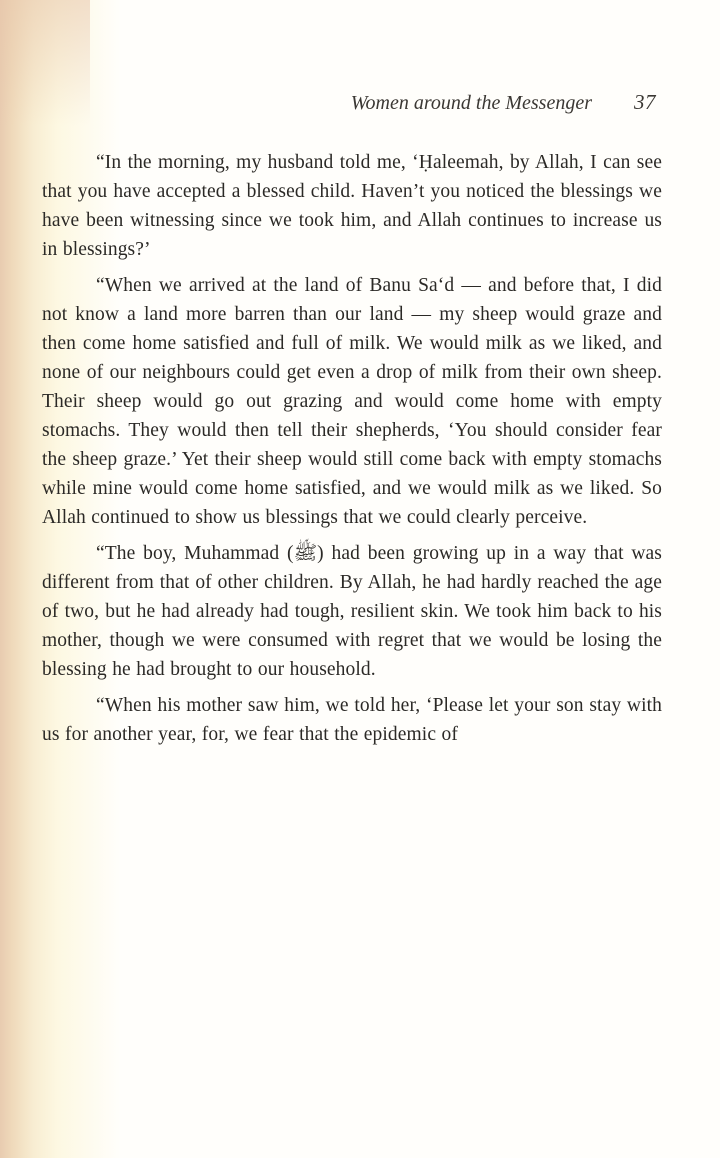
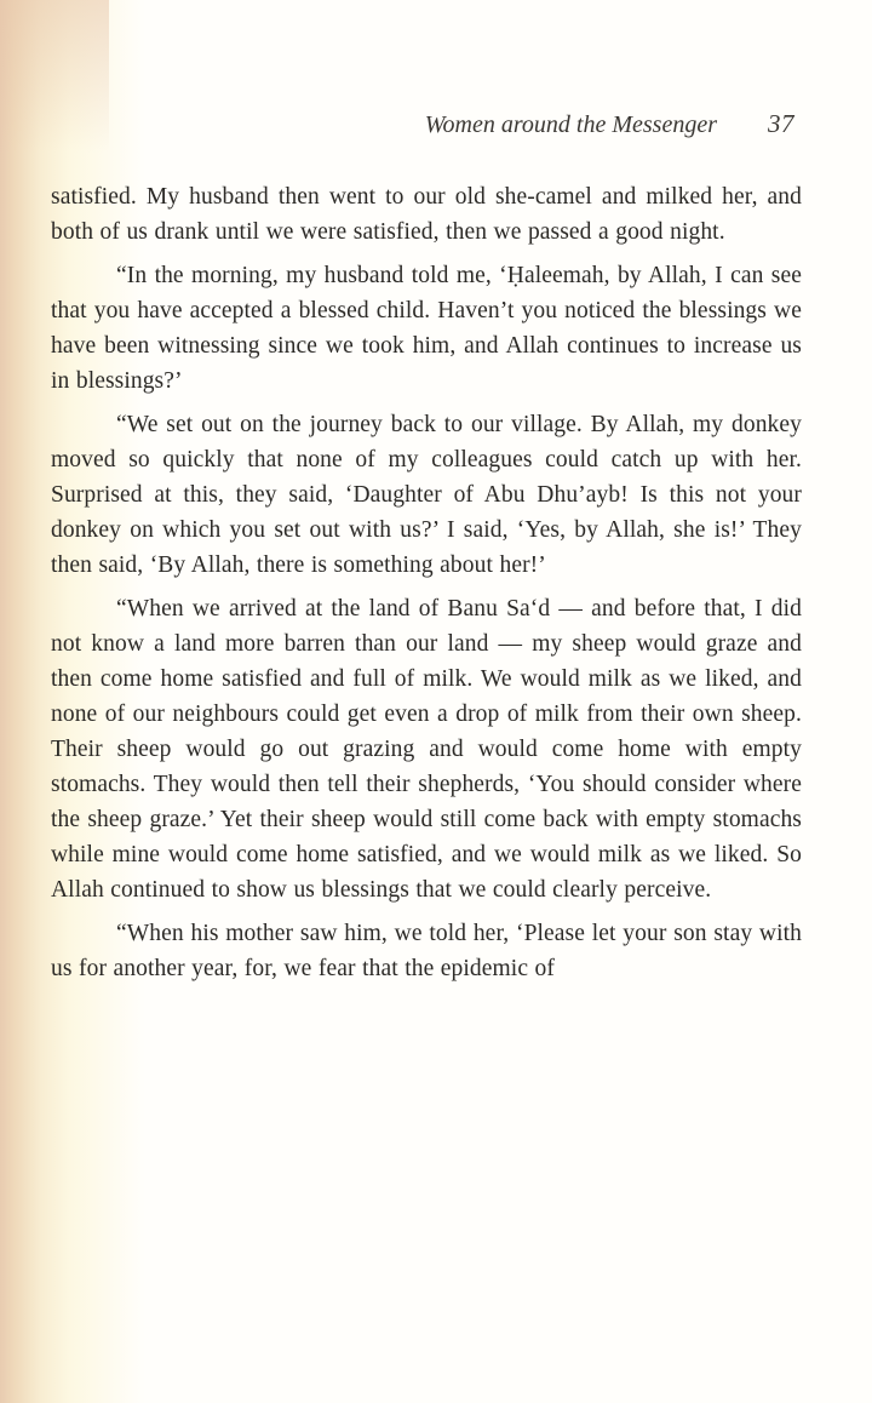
  Women around the Messenger
  37
+ satisfied. My husband then went to our old she-camel and milked her, and both of us drank until we were satisfied, then we passed a good night.
  “In the morning, my husband told me, ‘Ḥaleemah, by Allah, I can see that you have accepted a blessed child. Haven’t you noticed the blessings we have been witnessing since we took him, and Allah continues to increase us in blessings?’
+ “We set out on the journey back to our village. By Allah, my donkey moved so quickly that none of my colleagues could catch up with her. Surprised at this, they said, ‘Daughter of Abu Dhu’ayb! Is this not your donkey on which you set out with us?’ I said, ‘Yes, by Allah, she is!’ They then said, ‘By Allah, there is something about her!’
- “When we arrived at the land of Banu Sa‘d — and before that, I did not know a land more barren than our land — my sheep would graze and then come home satisfied and full of milk. We would milk as we liked, and none of our neighbours could get even a drop of milk from their own sheep. Their sheep would go out grazing and would come home with empty stomachs. They would then tell their shepherds, ‘You should consider fear the sheep graze.’ Yet their sheep would still come back with empty stomachs while mine would come home satisfied, and we would milk as we liked. So Allah continued to show us blessings that we could clearly perceive.
+ “When we arrived at the land of Banu Sa‘d — and before that, I did not know a land more barren than our land — my sheep would graze and then come home satisfied and full of milk. We would milk as we liked, and none of our neighbours could get even a drop of milk from their own sheep. Their sheep would go out grazing and would come home with empty stomachs. They would then tell their shepherds, ‘You should consider where the sheep graze.’ Yet their sheep would still come back with empty stomachs while mine would come home satisfied, and we would milk as we liked. So Allah continued to show us blessings that we could clearly perceive.
- “The boy, Muhammad (ﷺ) had been growing up in a way that was different from that of other children. By Allah, he had hardly reached the age of two, but he had already had tough, resilient skin. We took him back to his mother, though we were consumed with regret that we would be losing the blessing he had brought to our household.
  “When his mother saw him, we told her, ‘Please let your son stay with us for another year, for, we fear that the epidemic of
